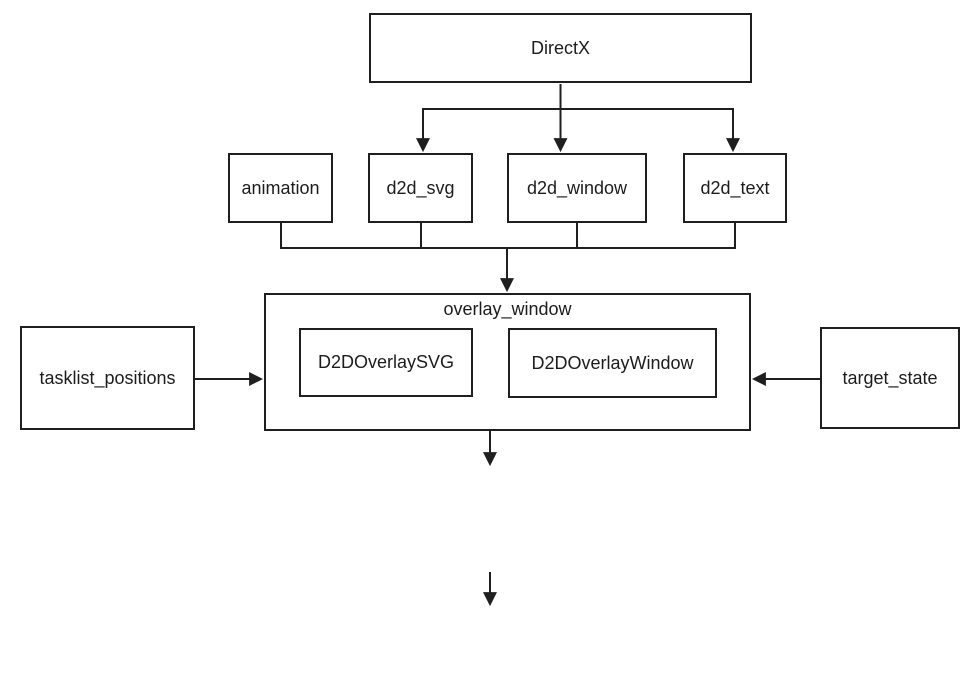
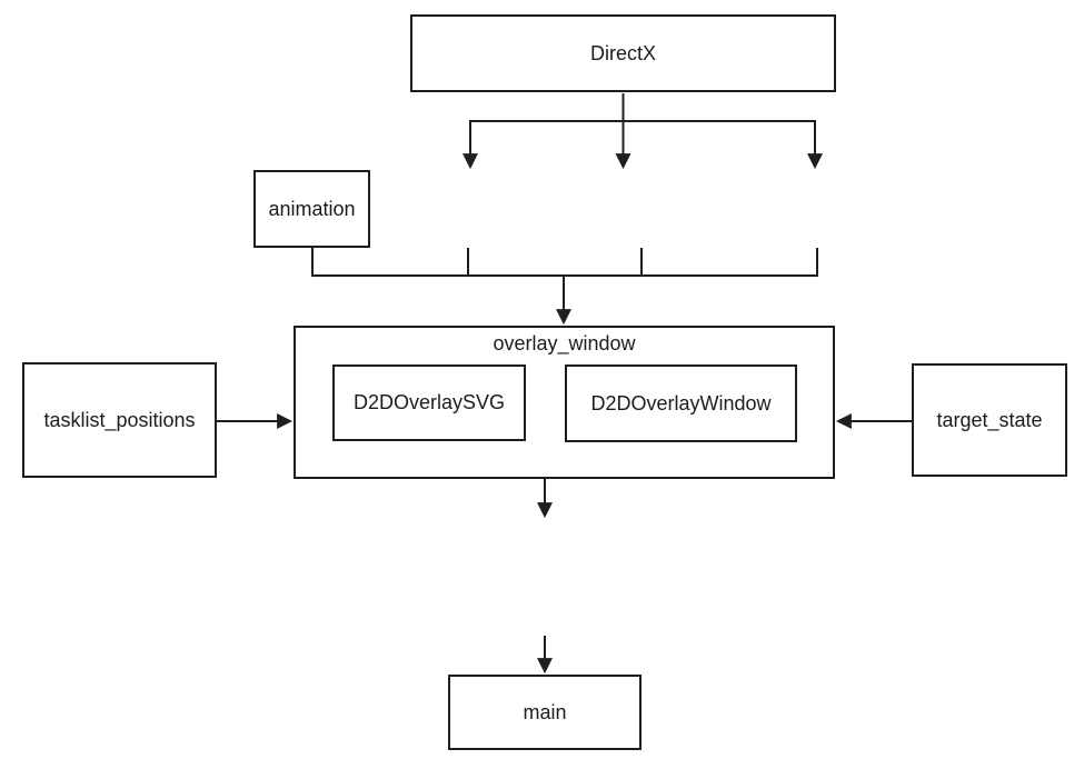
  DirectX
  animation
- d2d_svg
- d2d_window
- d2d_text
  overlay_window
  D2DOverlaySVG
  D2DOverlayWindow
  tasklist_positions
  target_state
+ main
